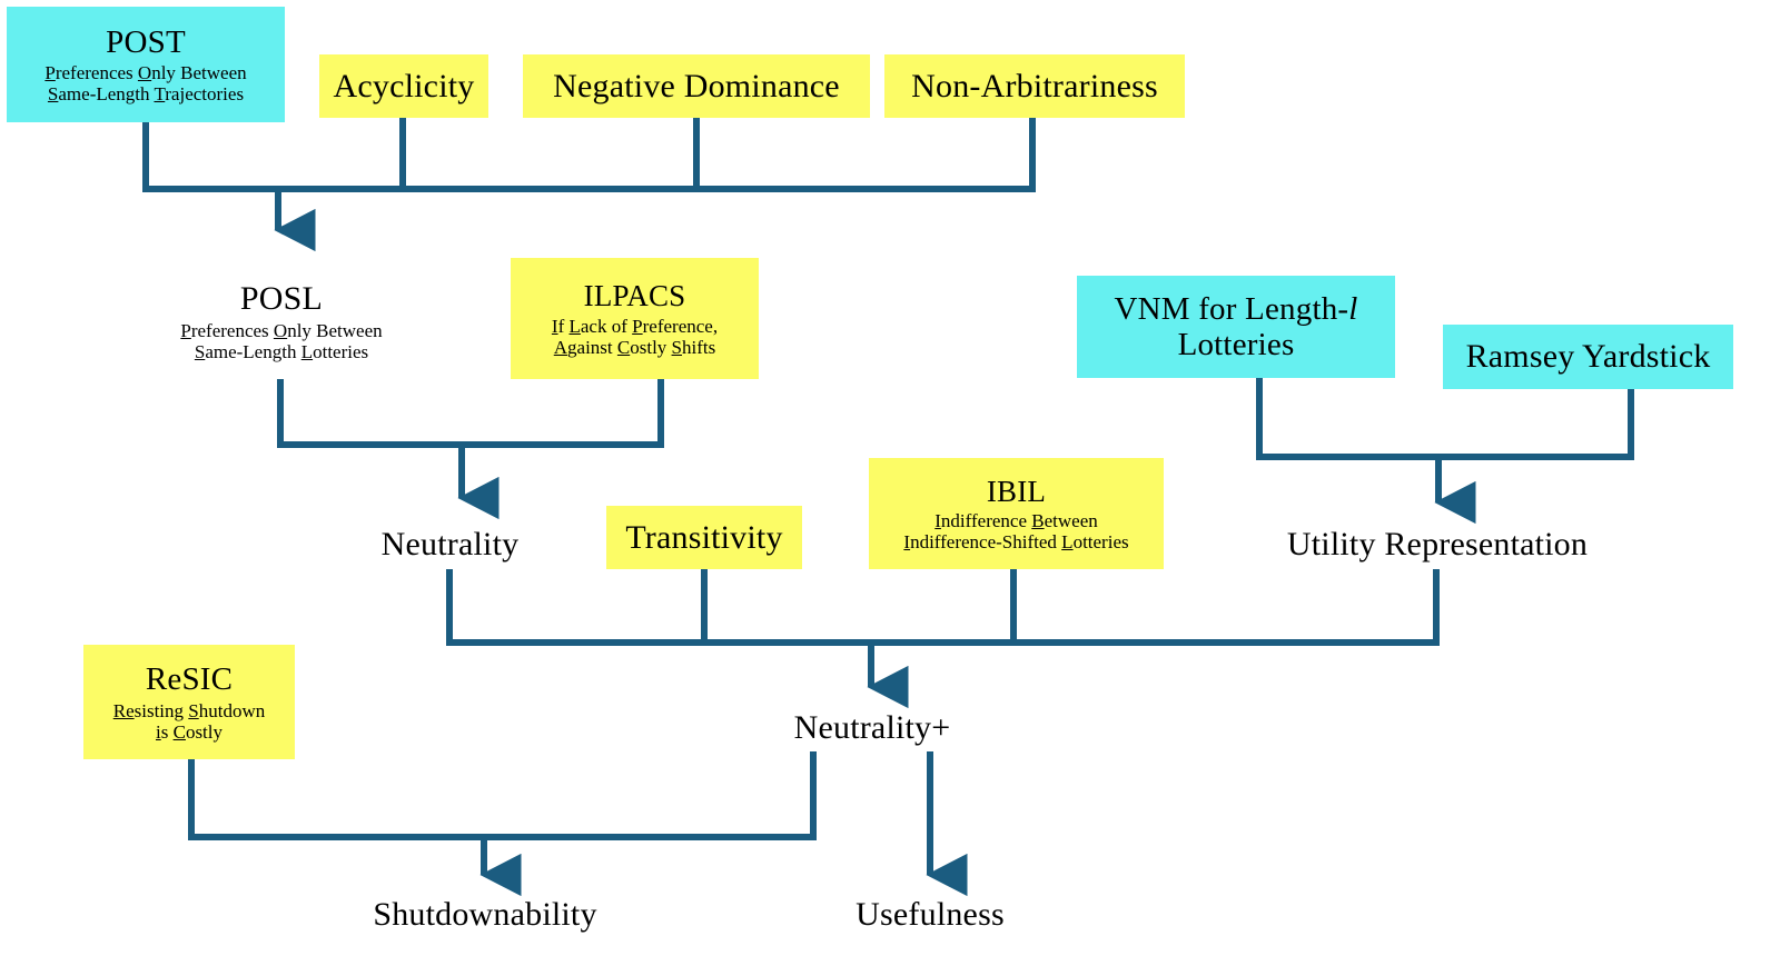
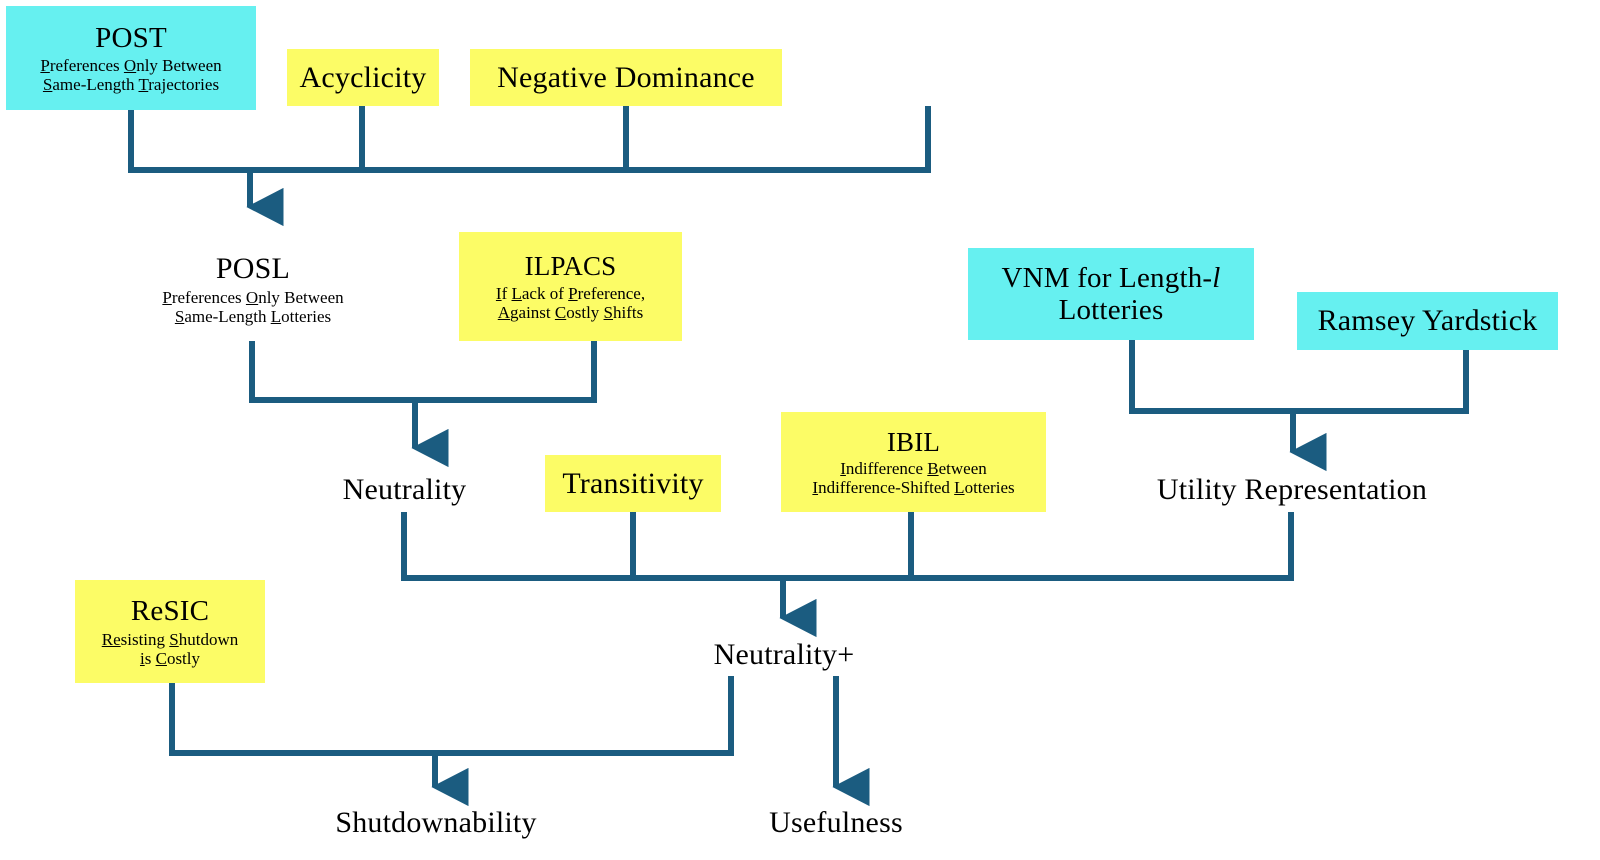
  POST
  Preferences Only Between
  Same-Length Trajectories
  Acyclicity
  Negative Dominance
- Non-Arbitrariness
  POSL
  Preferences Only Between
  Same-Length Lotteries
  ILPACS
  If Lack of Preference,
  Against Costly Shifts
  VNM for Length-l
  Lotteries
  Ramsey Yardstick
  Neutrality
  Transitivity
  IBIL
  Indifference Between
  Indifference-Shifted Lotteries
  Utility Representation
  ReSIC
  Resisting Shutdown
  is Costly
  Neutrality+
  Shutdownability
  Usefulness
